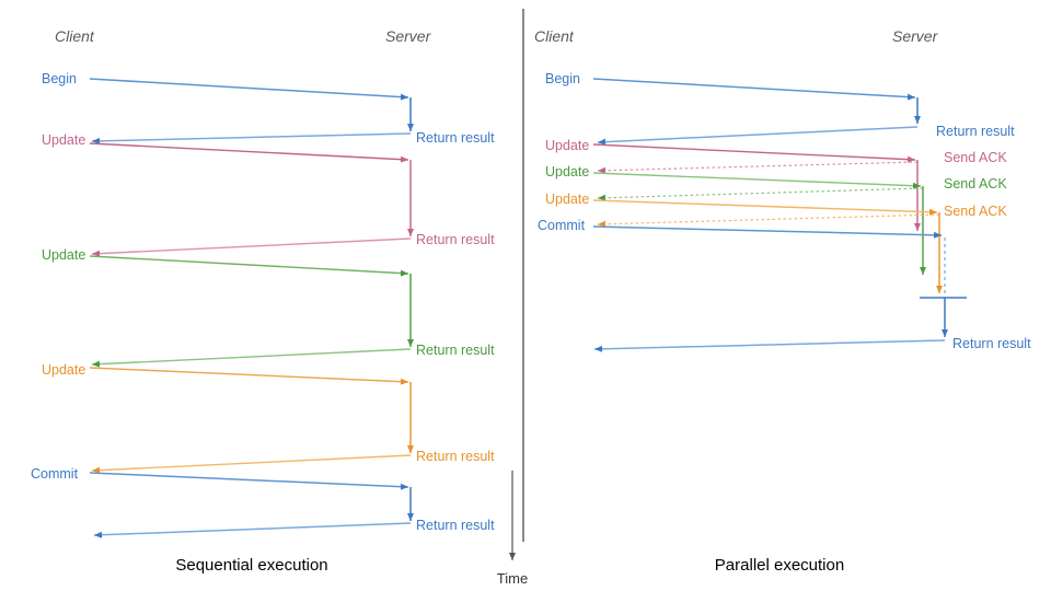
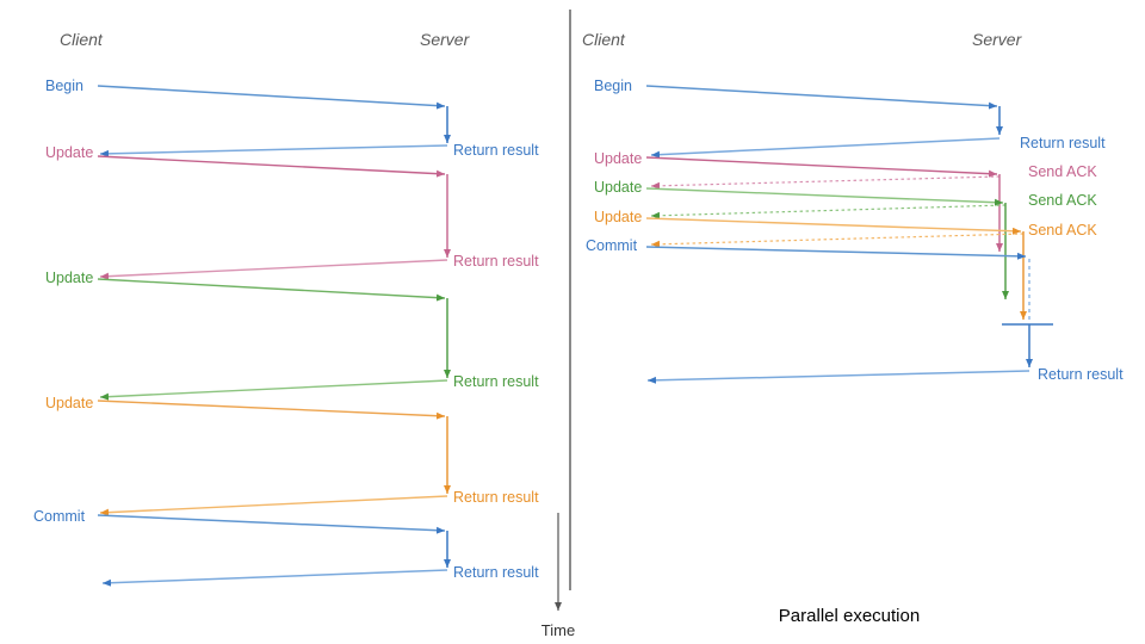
  Time
  Client
  Server
  Begin
  Return result
  Update
  Return result
  Update
  Return result
  Update
  Return result
  Commit
  Return result
- Sequential execution
  Client
  Server
  Begin
  Return result
  Update
  Send ACK
  Update
  Send ACK
  Update
  Send ACK
  Commit
  Return result
  Parallel execution
